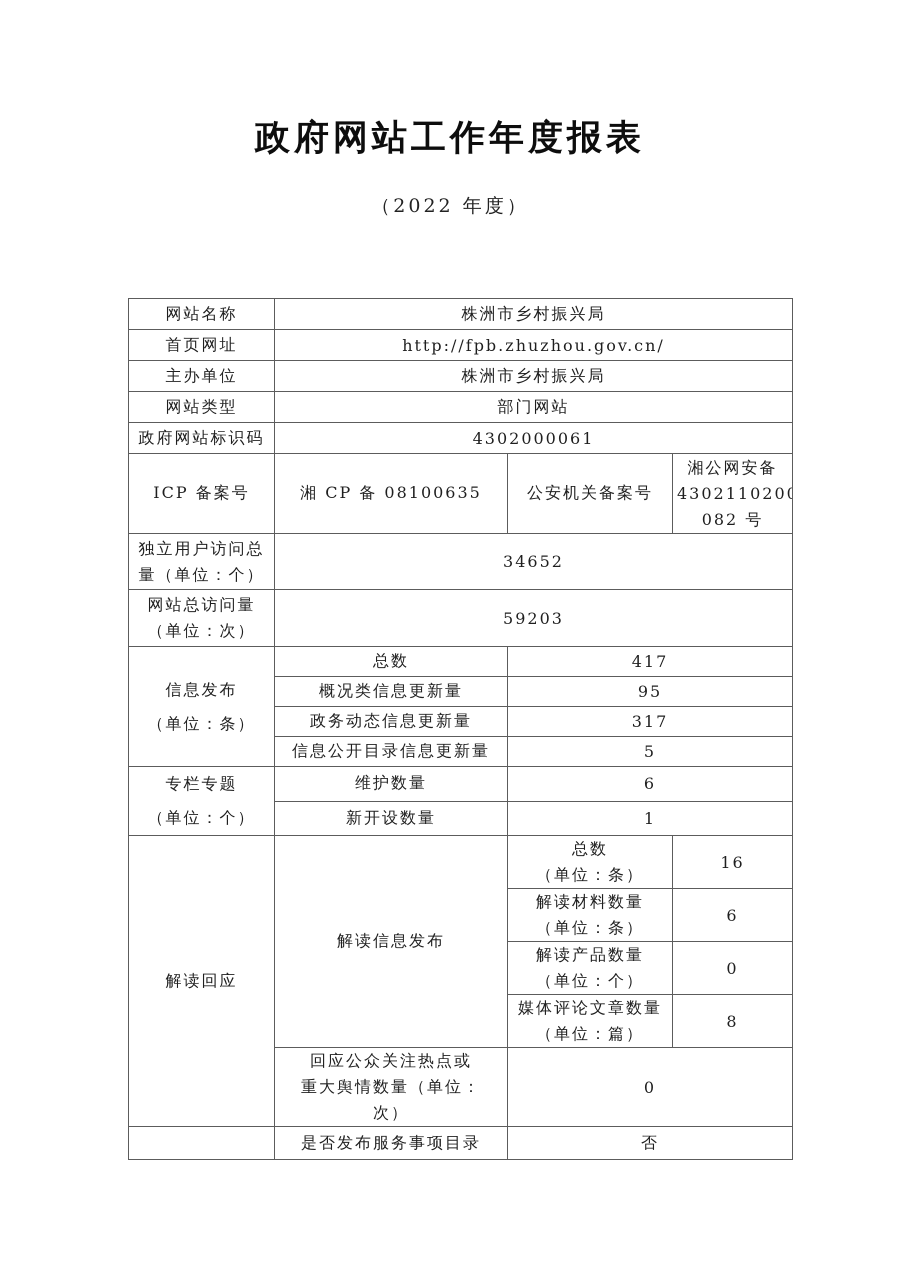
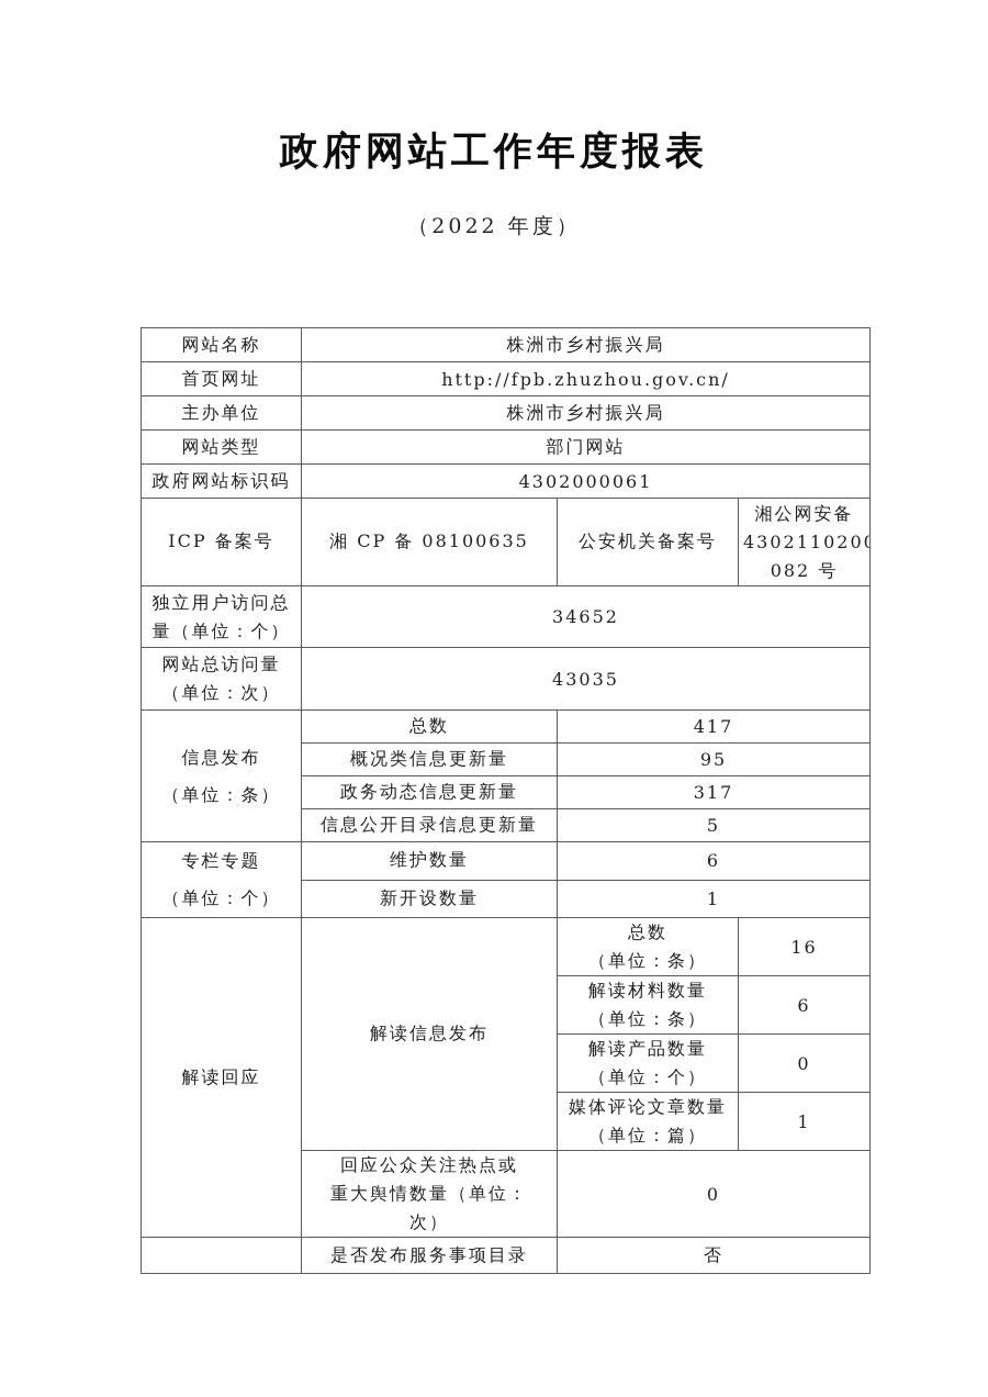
  政府网站工作年度报表
  （2022 年度）
  网站名称	株洲市乡村振兴局
  首页网址	http://fpb.zhuzhou.gov.cn/
  主办单位	株洲市乡村振兴局
  网站类型	部门网站
  政府网站标识码	4302000061
  ICP 备案号	湘 CP 备 08100635	公安机关备案号	湘公网安备 430211020 082 号
  独立用户访问总 量（单位：个）	34652
- 网站总访问量 （单位：次）	59203
+ 网站总访问量 （单位：次）	43035
  信息发布 （单位：条）	总数	417
  概况类信息更新量	95
  政务动态信息更新量	317
  信息公开目录信息更新量	5
  专栏专题 （单位：个）	维护数量	6
  新开设数量	1
  解读回应	解读信息发布	总数 （单位：条）	16
  解读材料数量 （单位：条）	6
  解读产品数量 （单位：个）	0
- 媒体评论文章数量 （单位：篇）	8
+ 媒体评论文章数量 （单位：篇）	1
  回应公众关注热点或 重大舆情数量（单位： 次）	0
  	是否发布服务事项目录	否
